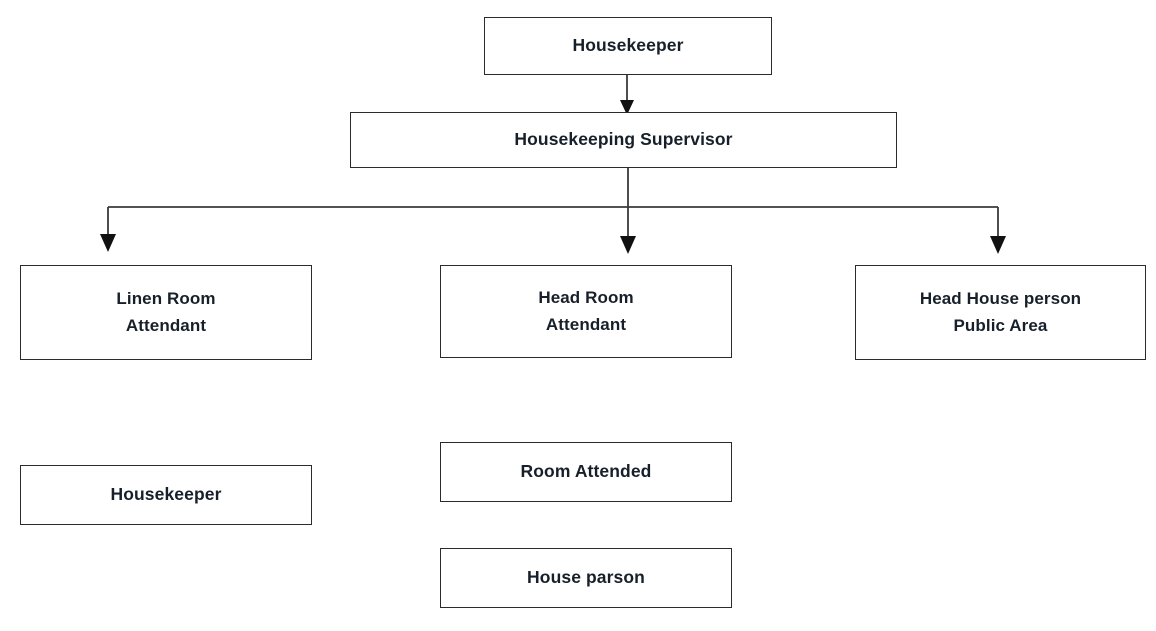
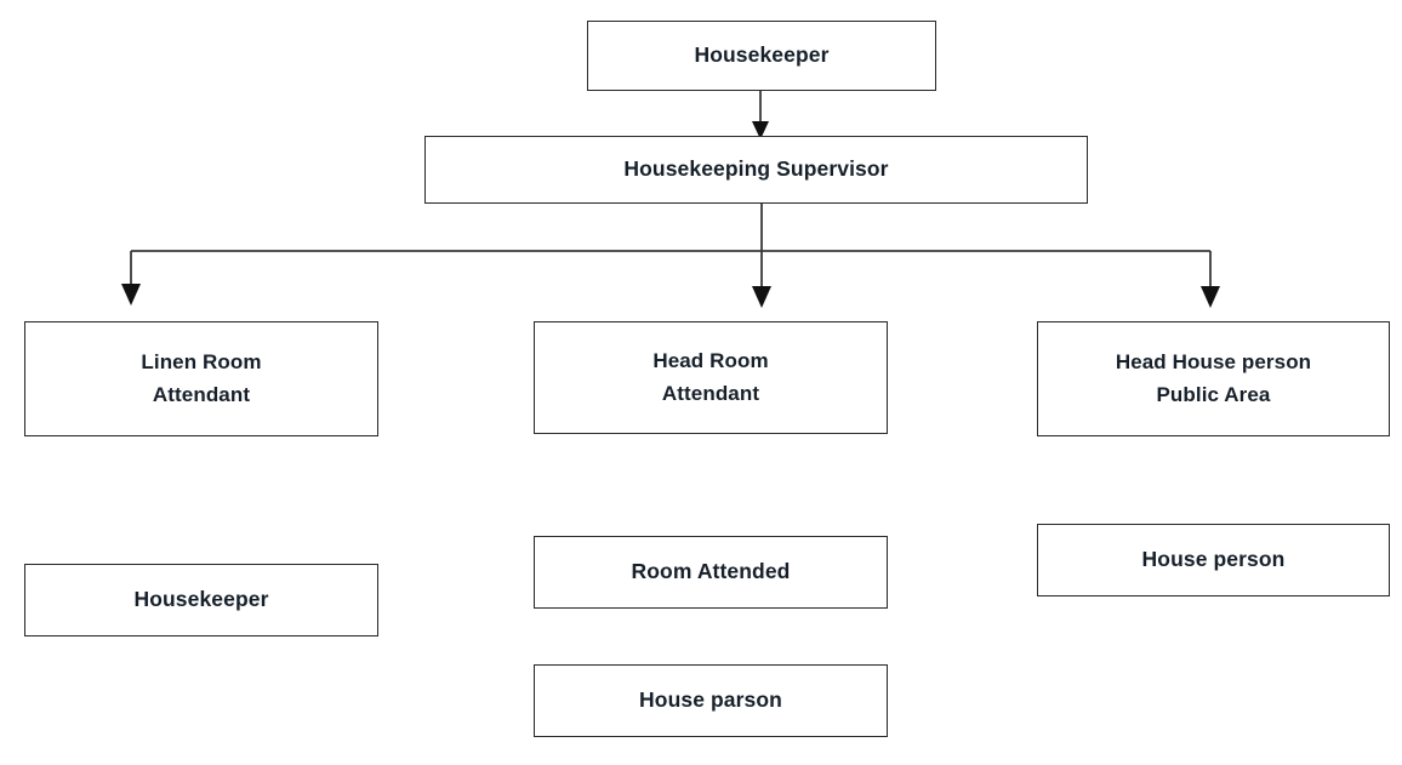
  Housekeeper
  Housekeeping Supervisor
  Linen Room
  Attendant
  Head Room
  Attendant
  Head House person
  Public Area
+ House person
  Room Attended
  Housekeeper
  House parson
